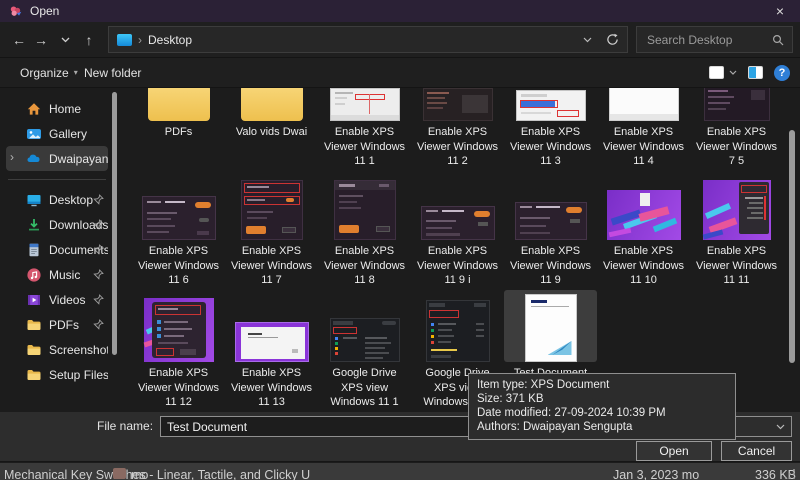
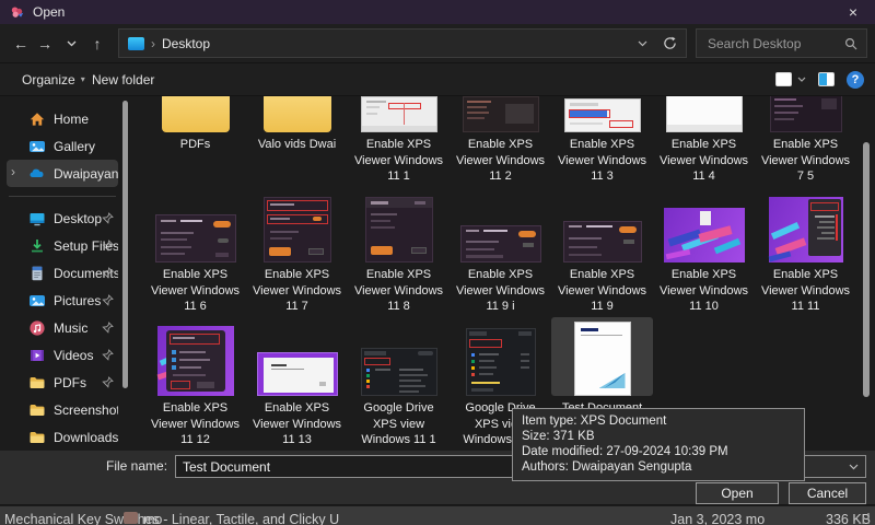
  Open
  ×
  ←
  →
  ↑
  ›
  Desktop
  Search Desktop
  Organize
  ▾
  New folder
  ?
  Home
  Gallery
  ›
  Desktop
- Downloads
+ Setup Files
  Documents
+ Pictures
  Music
  Videos
  PDFs
  Screensho
- Setup Files
+ Downloads
  PDFs
  Valo vids Dwai
  Enable XPS
  Viewer Windows
  11 1
  Enable XPS
  Viewer Windows
  11 2
  Enable XPS
  Viewer Windows
  11 3
  Enable XPS
  Viewer Windows
  11 4
  Enable XPS
  Viewer Windows
  7 5
  Enable XPS
  Viewer Windows
  11 6
  Enable XPS
  Viewer Windows
  11 7
  Enable XPS
  Viewer Windows
  11 8
  Enable XPS
  Viewer Windows
  11 9 i
  Enable XPS
  Viewer Windows
  11 9
  Enable XPS
  Viewer Windows
  11 10
  Enable XPS
  Viewer Windows
  11 11
  Enable XPS
  Viewer Windows
  11 12
  Enable XPS
  Viewer Windows
  11 13
  Google Drive
  XPS view
  Windows 11 1
  XPS vi
  Windows
  Item type: XPS Document
  Size: 371 KB
  Date modified: 27-09-2024 10:39 PM
  Authors: Dwaipayan Sengupta
  File name:
  Test Document
  Open
  Cancel
  Mechanical Key Swhes - Linear, Tactile, and Clicky U
  mo
  Jan 3, 2023 mo
  336 KB
